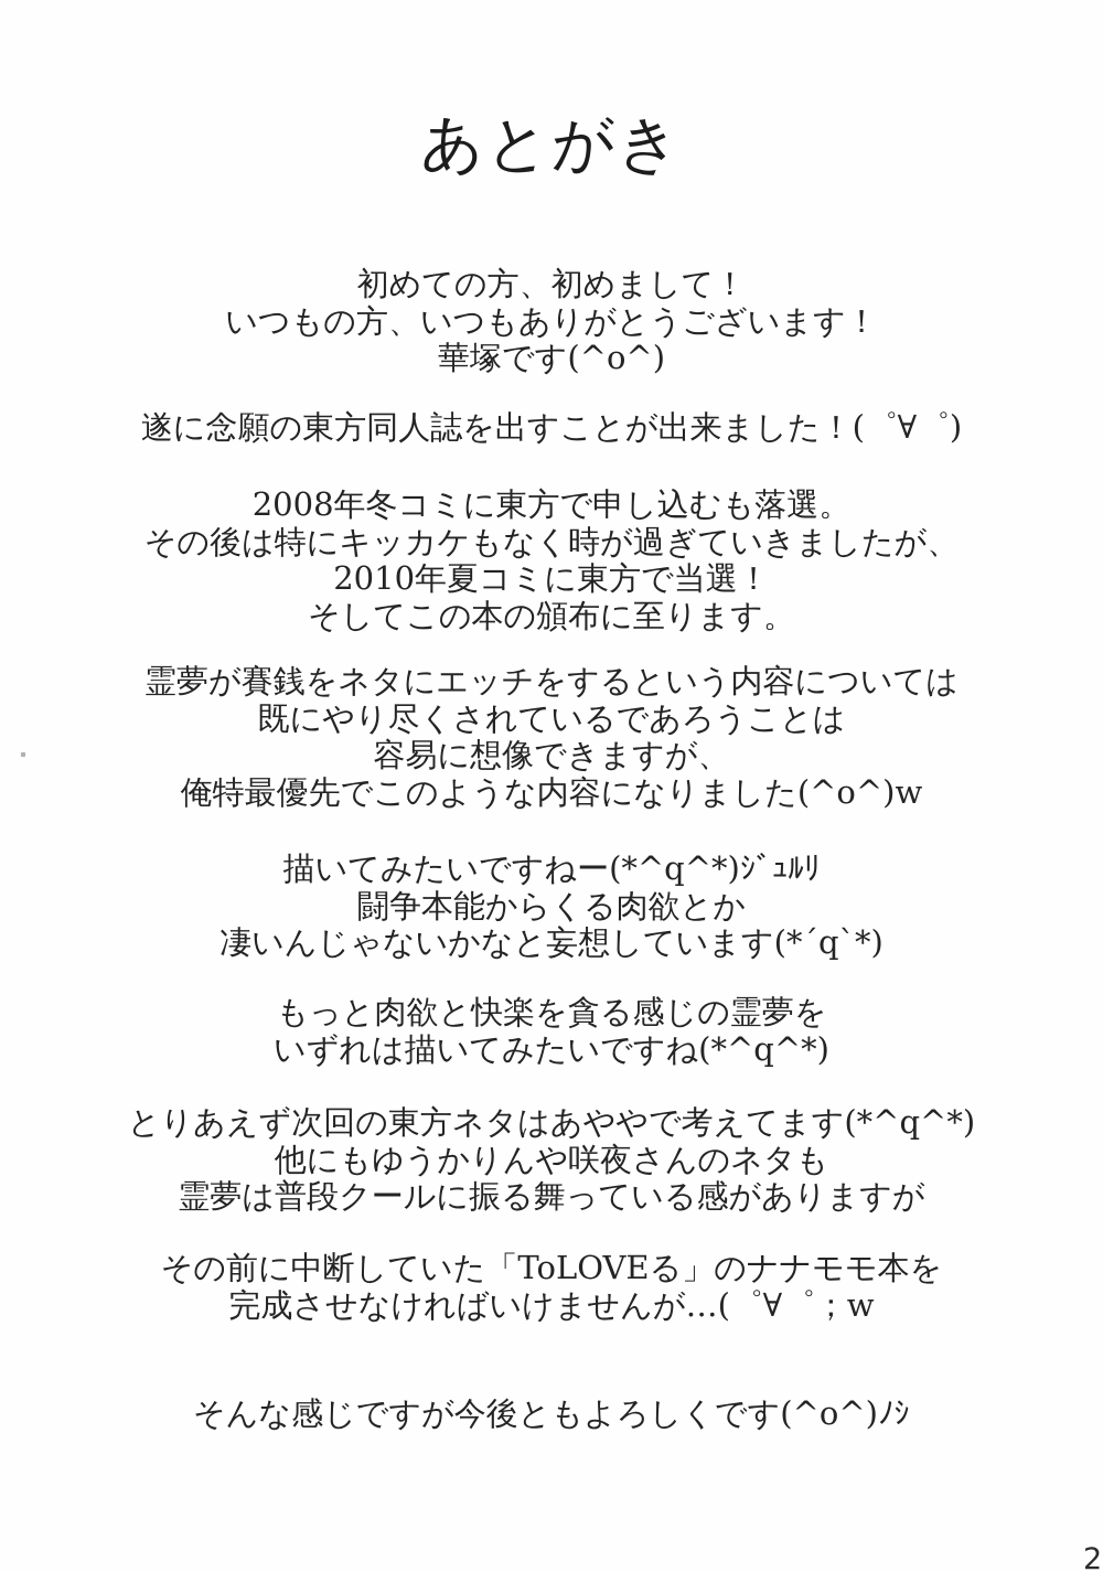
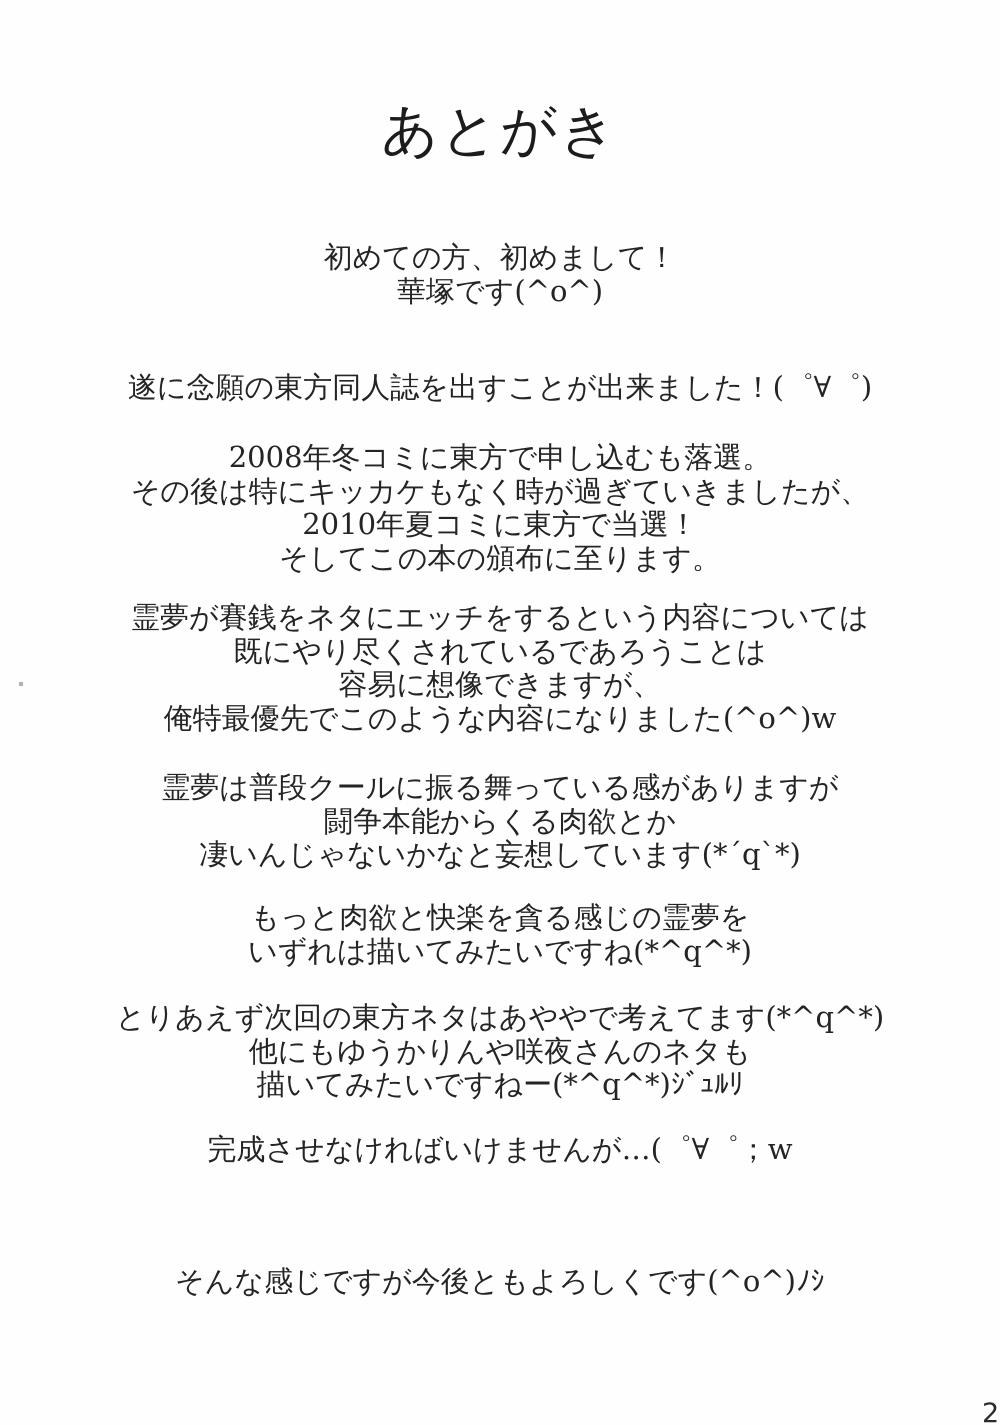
  あとがき
  初めての方、初めまして！
- いつもの方、いつもありがとうございます！
  華塚です(^o^)
  遂に念願の東方同人誌を出すことが出来ました！(゜∀゜)
  2008年冬コミに東方で申し込むも落選。
  その後は特にキッカケもなく時が過ぎていきましたが、
  2010年夏コミに東方で当選！
  そしてこの本の頒布に至ります。
  霊夢が賽銭をネタにエッチをするという内容については
  既にやり尽くされているであろうことは
  容易に想像できますが、
  俺特最優先でこのような内容になりました(^o^)w
- 描いてみたいですねー(*^q^*)ｼﾞｭﾙﾘ
+ 霊夢は普段クールに振る舞っている感がありますが
  闘争本能からくる肉欲とか
  凄いんじゃないかなと妄想しています(*´q`*)
  もっと肉欲と快楽を貪る感じの霊夢を
  いずれは描いてみたいですね(*^q^*)
  とりあえず次回の東方ネタはあややで考えてます(*^q^*)
  他にもゆうかりんや咲夜さんのネタも
- 霊夢は普段クールに振る舞っている感がありますが
+ 描いてみたいですねー(*^q^*)ｼﾞｭﾙﾘ
- その前に中断していた「ToLOVEる」のナナモモ本を
  完成させなければいけませんが…(゜∀゜；w
  そんな感じですが今後ともよろしくです(^o^)ﾉｼ
